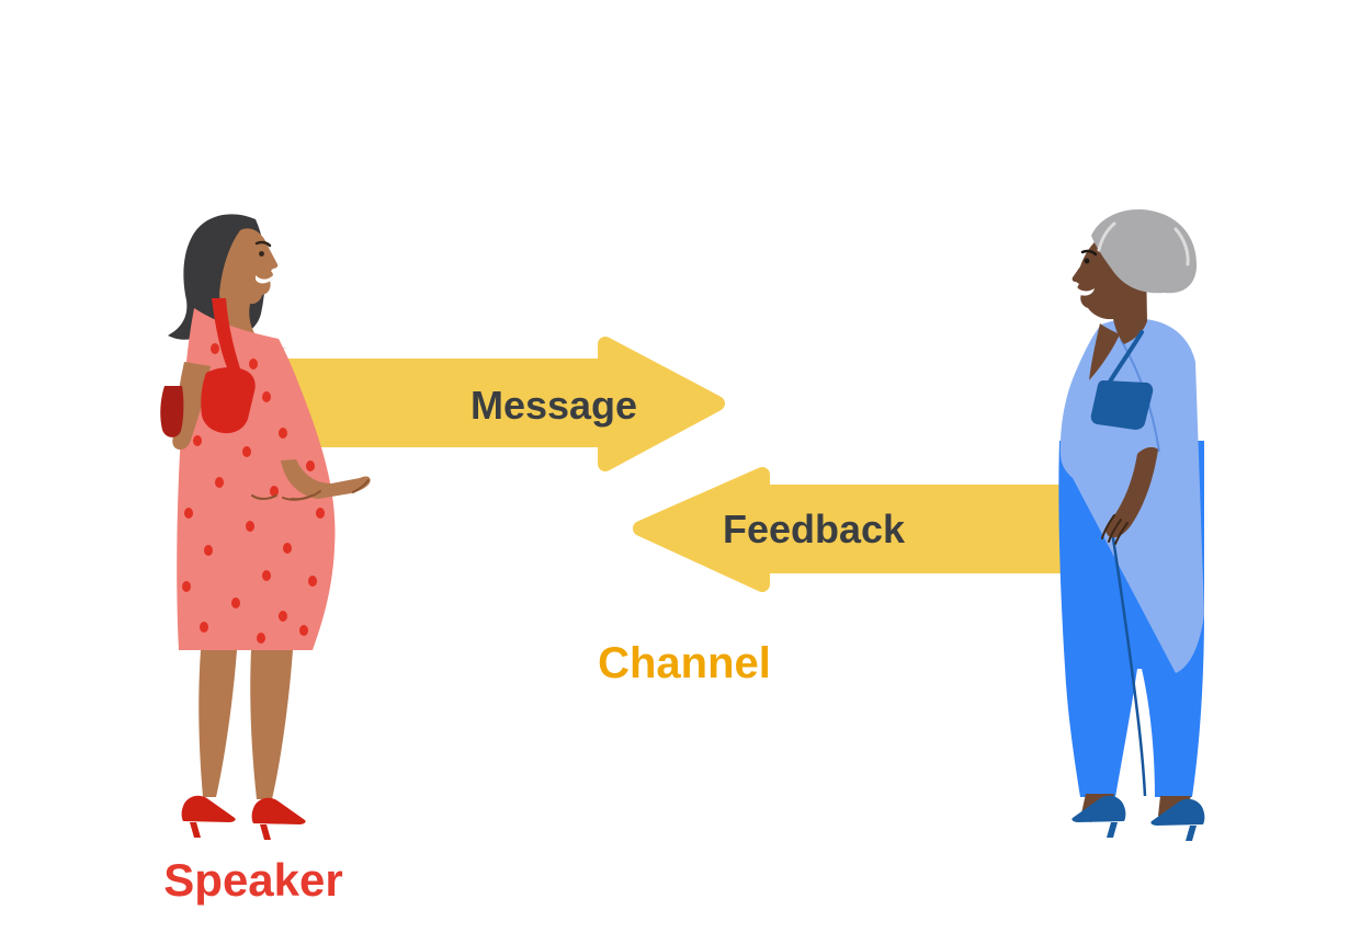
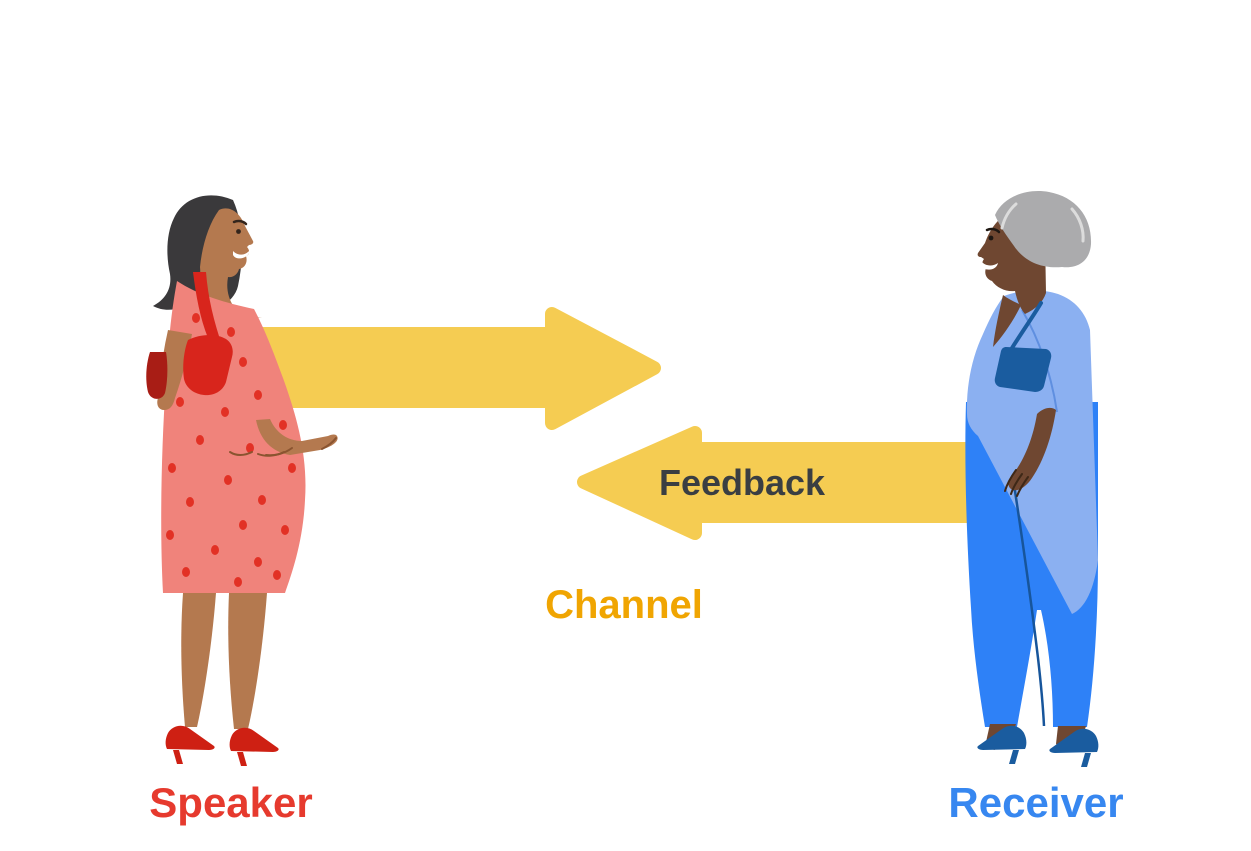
- Message
  Feedback
  Channel
  Speaker
+ Receiver
